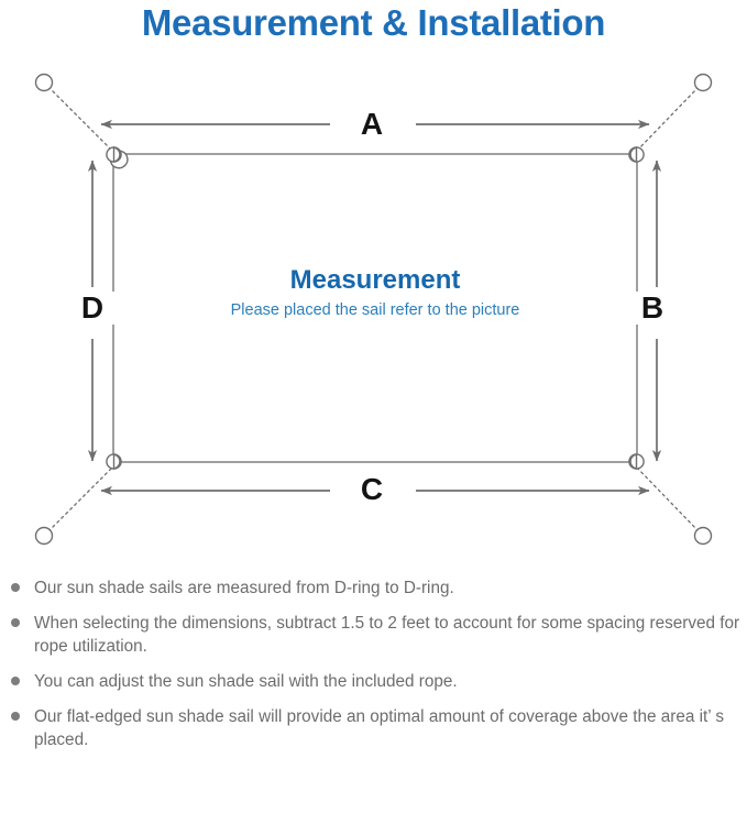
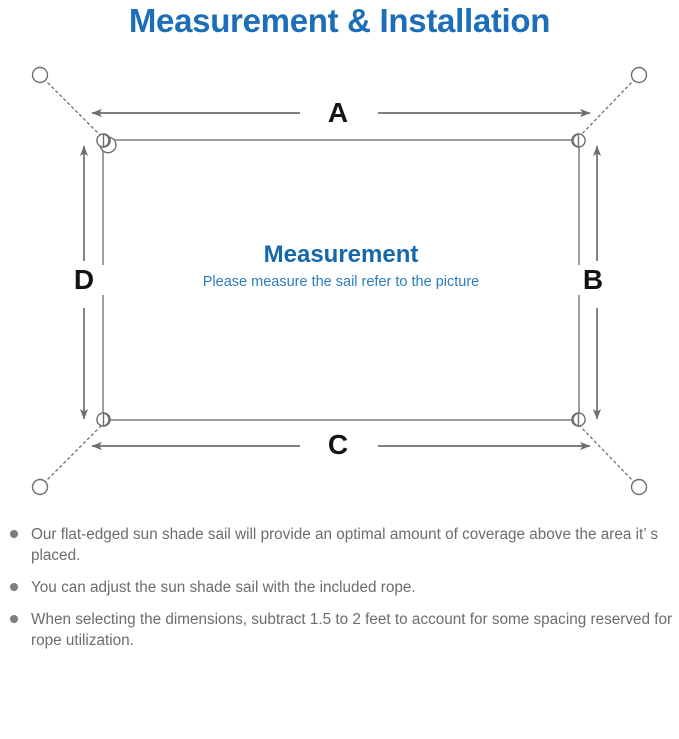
  Measurement & Installation
  Measurement
- Please placed the sail refer to the picture
+ Please measure the sail refer to the picture
  A
  B
  C
  D
- Our sun shade sails are measured from D-ring to D-ring.
- When selecting the dimensions, subtract 1.5 to 2 feet to account for some spacing reserved for rope utilization.
+ Our flat-edged sun shade sail will provide an optimal amount of coverage above the area it’ s placed.
  You can adjust the sun shade sail with the included rope.
- Our flat-edged sun shade sail will provide an optimal amount of coverage above the area it’ s placed.
+ When selecting the dimensions, subtract 1.5 to 2 feet to account for some spacing reserved for rope utilization.
